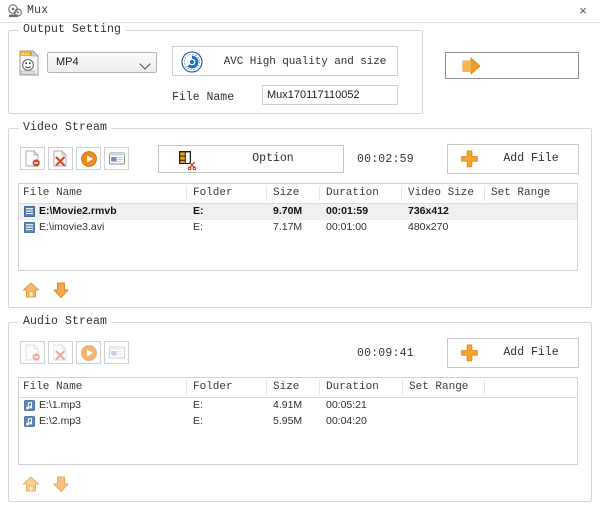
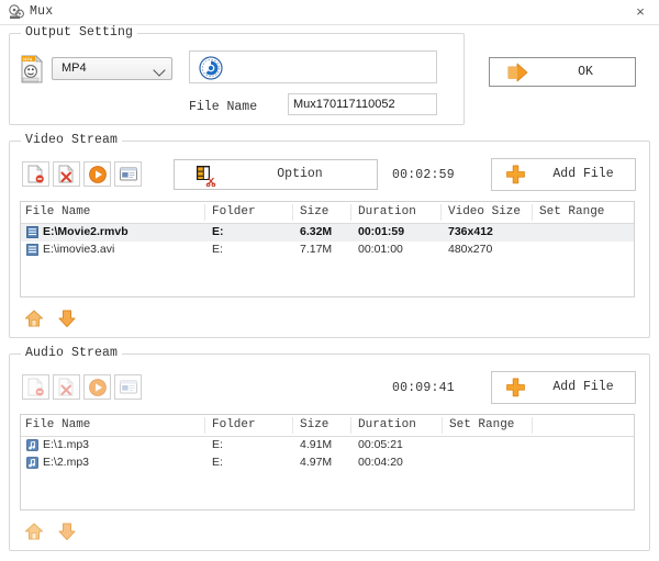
  Mux
  ×
  Output Setting
  MP4
- AVC High quality and size
  File Name
  Mux170117110052
+ OK
  Video Stream
  Option
  00:02:59
  Add File
  File Name
  Folder
  Size
  Duration
  Video Size
  Set Range
  E:\Movie2.rmvb
  E:
- 9.70M
+ 6.32M
  00:01:59
  736x412
  E:\imovie3.avi
  E:
  7.17M
  00:01:00
  480x270
  Audio Stream
  00:09:41
  Add File
  File Name
  Folder
  Size
  Duration
  Set Range
  E:\1.mp3
  E:
  4.91M
  00:05:21
  E:\2.mp3
  E:
- 5.95M
+ 4.97M
  00:04:20
